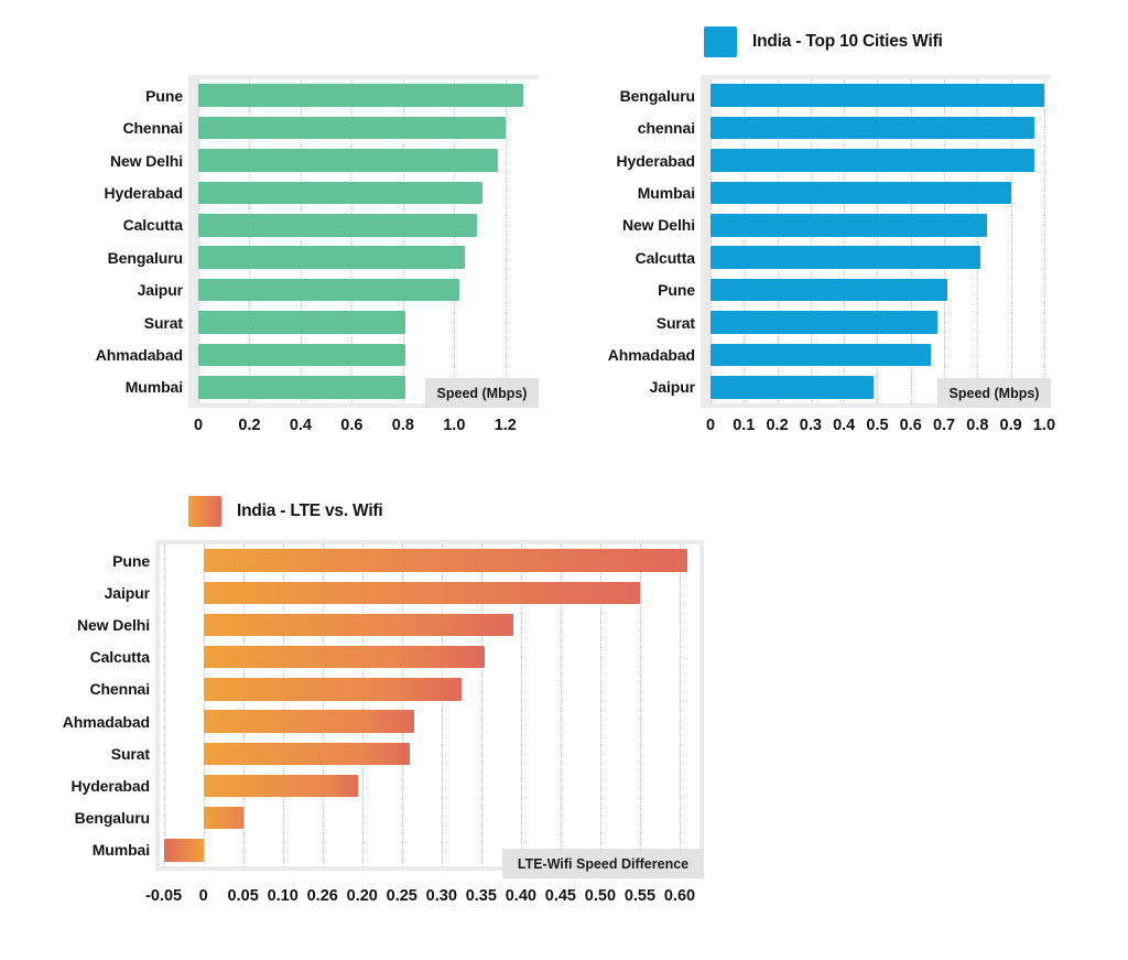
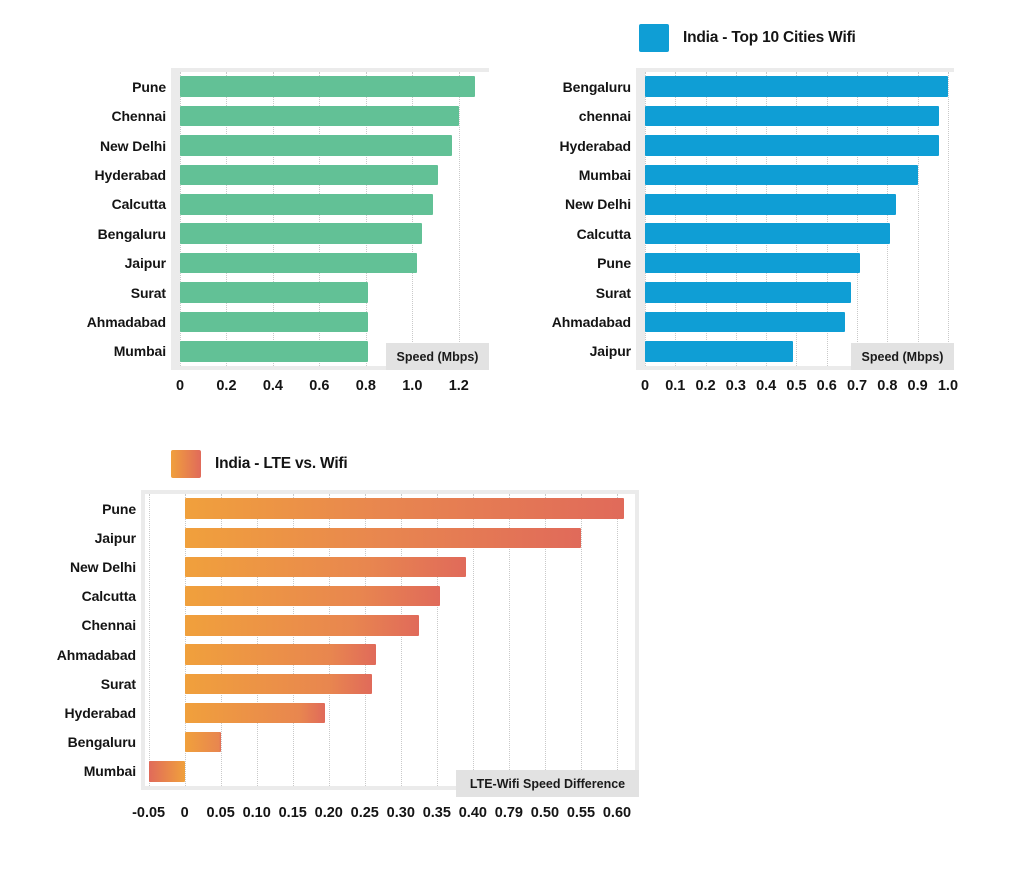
  Pune
  Chennai
  New Delhi
  Hyderabad
  Calcutta
  Bengaluru
  Jaipur
  Surat
  Ahmadabad
  Mumbai
  Speed (Mbps)
  0
  0.2
  0.4
  0.6
  0.8
  1.0
  1.2
  India - Top 10 Cities Wifi
  Bengaluru
  chennai
  Hyderabad
  Mumbai
  New Delhi
  Calcutta
  Pune
  Surat
  Ahmadabad
  Jaipur
  Speed (Mbps)
  0
  0.1
  0.2
  0.3
  0.4
  0.5
  0.6
  0.7
  0.8
  0.9
  1.0
  India - LTE vs. Wifi
  Pune
  Jaipur
  New Delhi
  Calcutta
  Chennai
  Ahmadabad
  Surat
  Hyderabad
  Bengaluru
  Mumbai
  LTE-Wifi Speed Difference
  -0.05
  0
  0.05
  0.10
- 0.26
+ 0.15
  0.20
  0.25
  0.30
  0.35
  0.40
- 0.45
+ 0.79
  0.50
  0.55
  0.60
